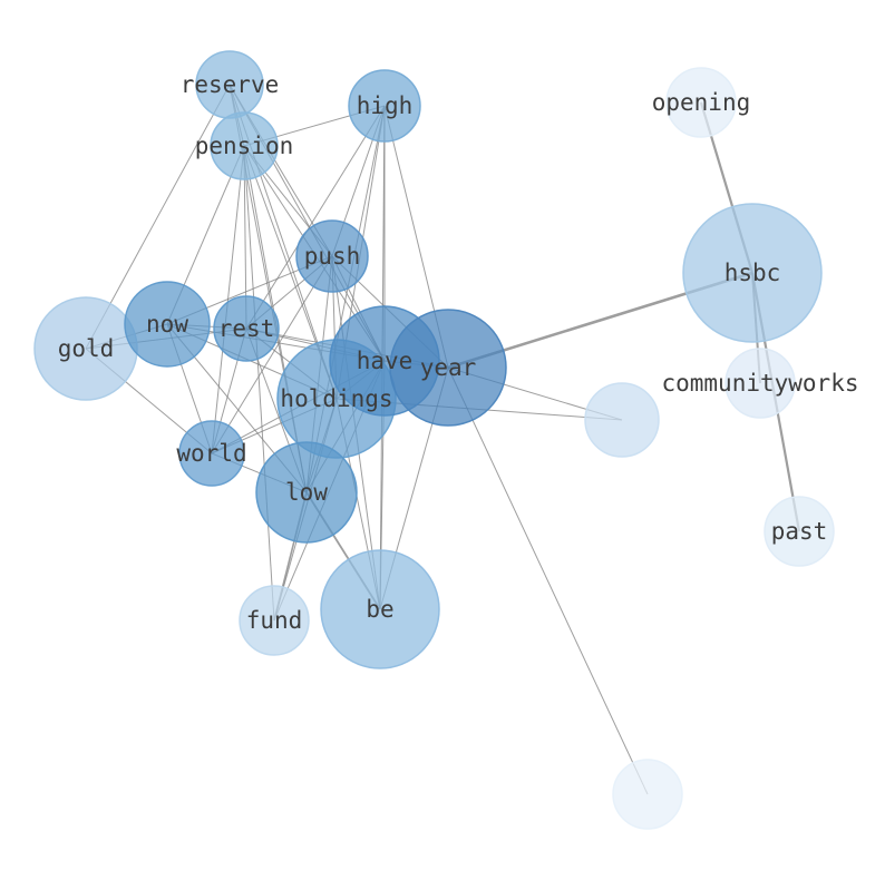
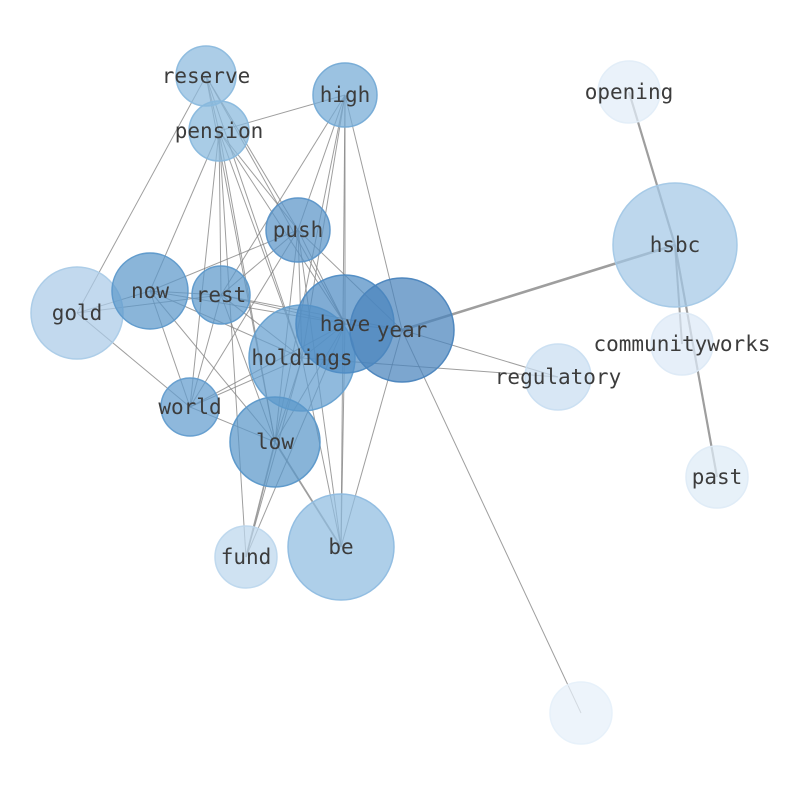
  reserve
  high
  pension
  push
  opening
  hsbc
  gold
  now
  rest
  holdings
  have
  year
  communityworks
+ regulatory
  world
  low
  past
  fund
  be
